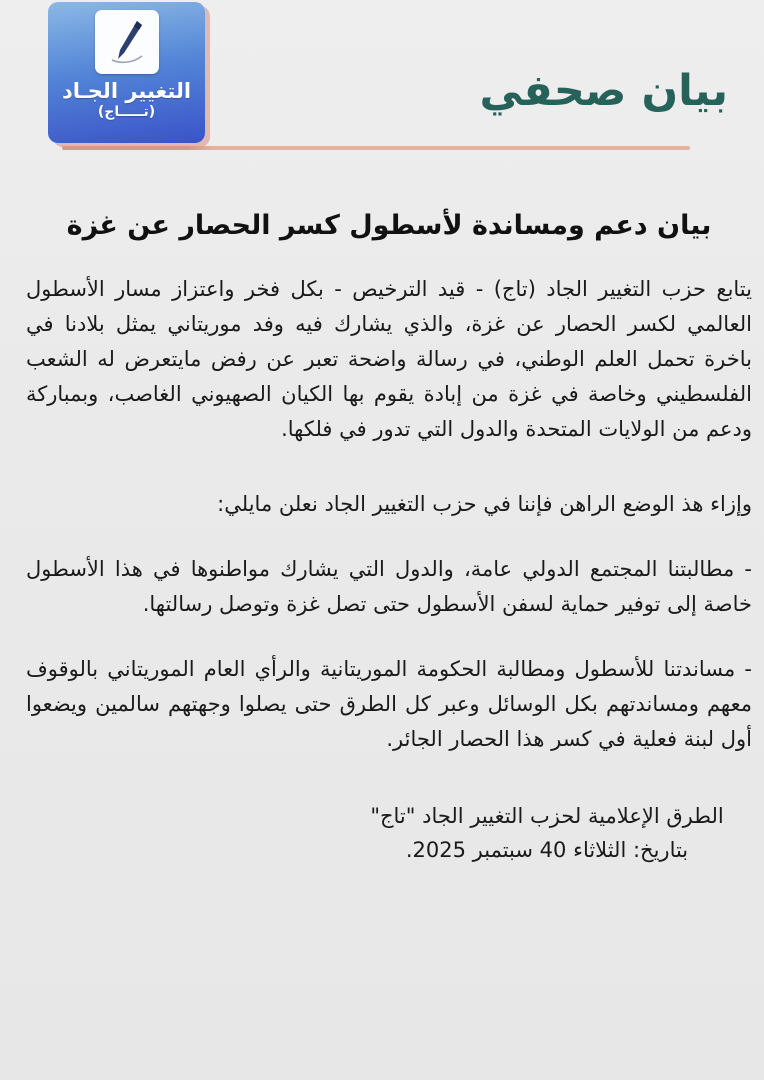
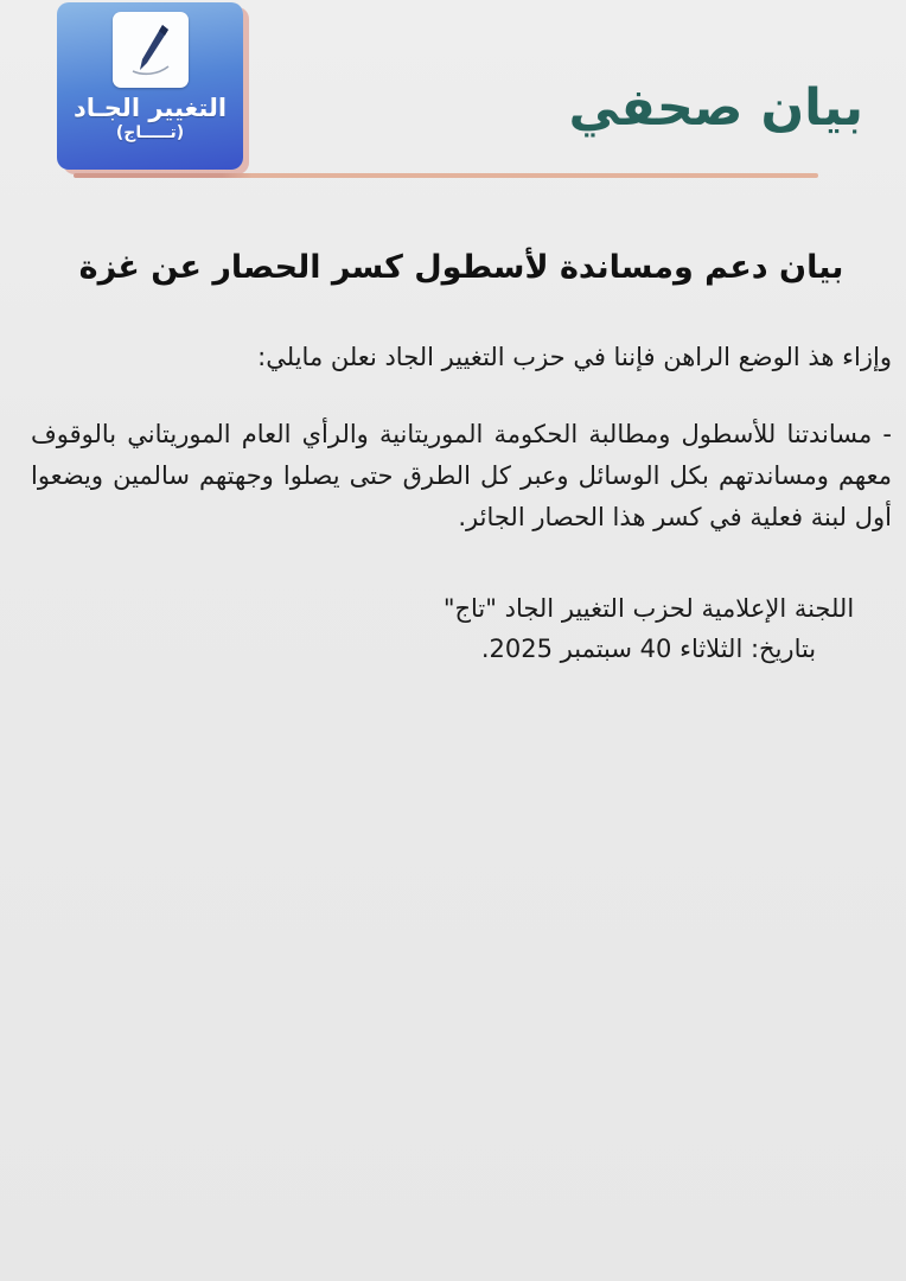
  التغيير الجـاد
  (تـــــاج)
  بيان صحفي
  بيان دعم ومساندة لأسطول كسر الحصار عن غزة
- يتابع حزب التغيير الجاد (تاج) - قيد الترخيص - بكل فخر واعتزاز مسار الأسطول العالمي لكسر الحصار عن غزة، والذي يشارك فيه وفد موريتاني يمثل بلادنا في باخرة تحمل العلم الوطني، في رسالة واضحة تعبر عن رفض مايتعرض له الشعب الفلسطيني وخاصة في غزة من إبادة يقوم بها الكيان الصهيوني الغاصب، وبمباركة ودعم من الولايات المتحدة والدول التي تدور في فلكها.
  وإزاء هذ الوضع الراهن فإننا في حزب التغيير الجاد نعلن مايلي:
- - مطالبتنا المجتمع الدولي عامة، والدول التي يشارك مواطنوها في هذا الأسطول خاصة إلى توفير حماية لسفن الأسطول حتى تصل غزة وتوصل رسالتها.
  - مساندتنا للأسطول ومطالبة الحكومة الموريتانية والرأي العام الموريتاني بالوقوف معهم ومساندتهم بكل الوسائل وعبر كل الطرق حتى يصلوا وجهتهم سالمين ويضعوا أول لبنة فعلية في كسر هذا الحصار الجائر.
- الطرق الإعلامية لحزب التغيير الجاد "تاج"
+ اللجنة الإعلامية لحزب التغيير الجاد "تاج"
  بتاريخ: الثلاثاء 40 سبتمبر 2025.
